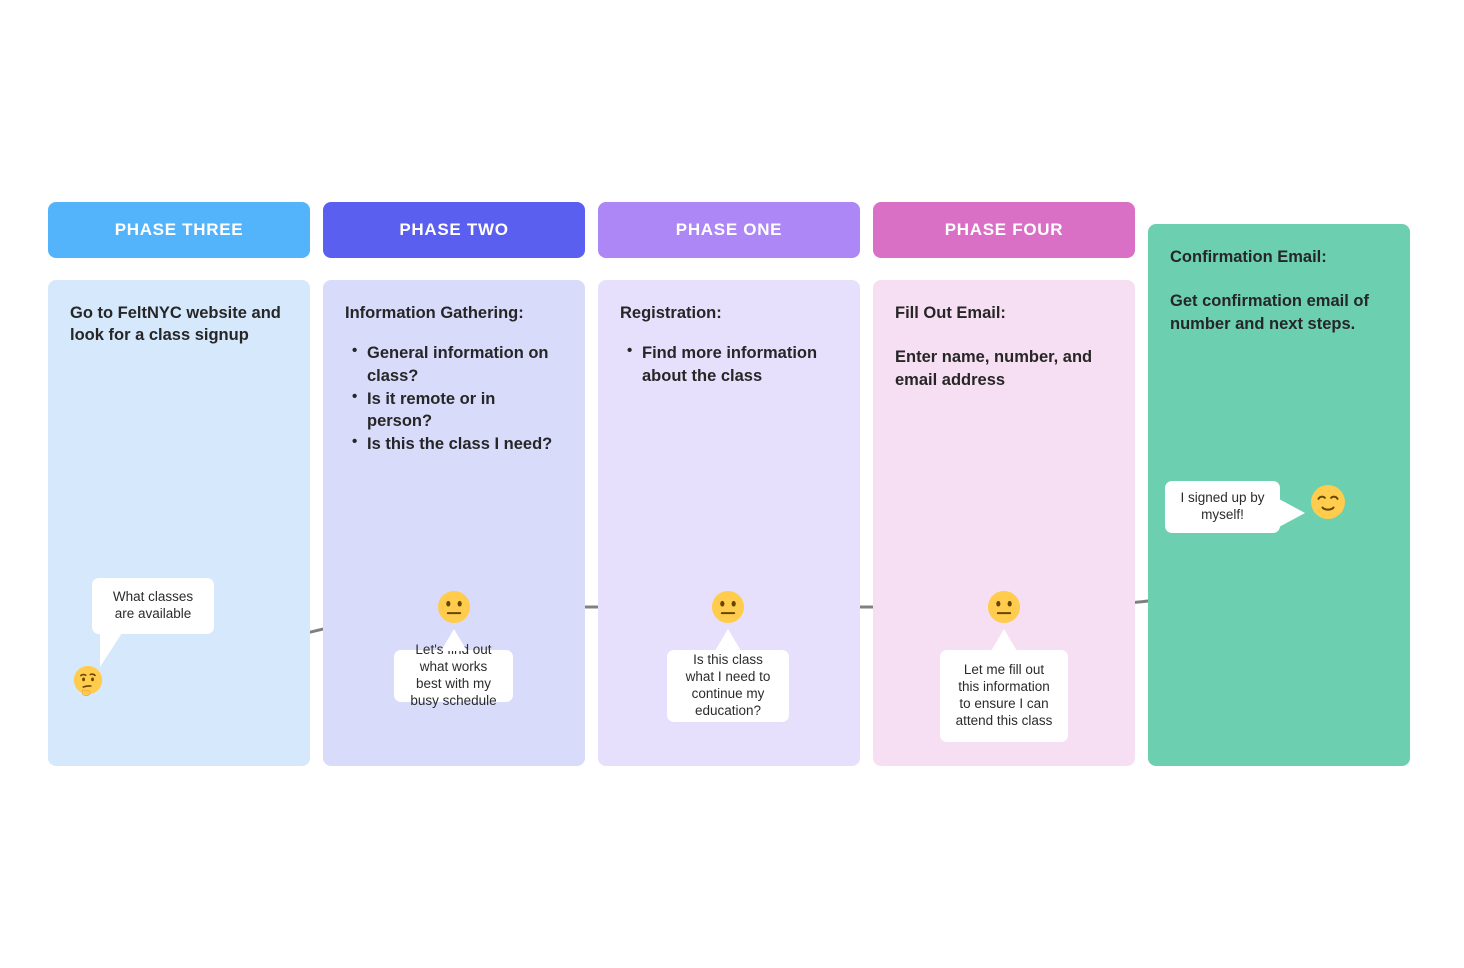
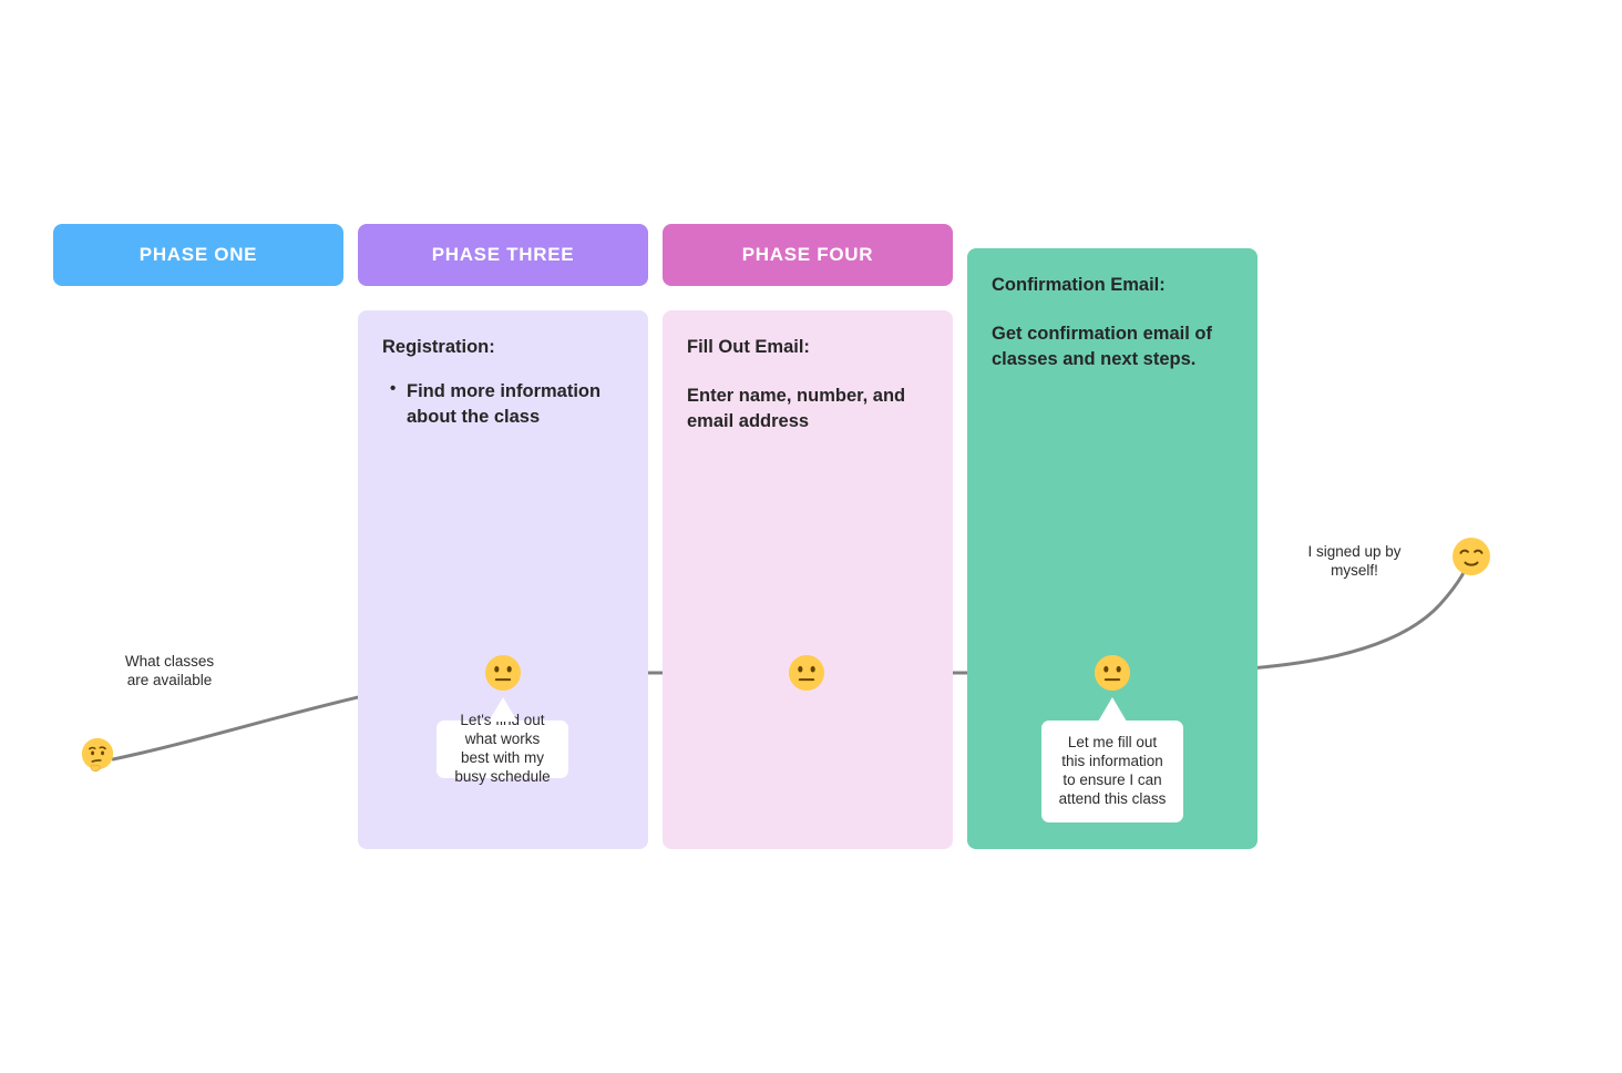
- PHASE THREE
+ PHASE ONE
- Go to FeltNYC website and look for a class signup
- PHASE TWO
- Information Gathering:
- General information on class?
- Is it remote or in person?
- Is this the class I need?
- PHASE ONE
+ PHASE THREE
  Registration:
  Find more information about the class
  PHASE FOUR
  Fill Out Email:
  Enter name, number, and email address
  Confirmation Email:
- Get confirmation email of number and next steps.
+ Get confirmation email of classes and next steps.
  What classes are available
  Let's find out what works best with my busy schedule
- Is this class what I need to continue my education?
  Let me fill out this information to ensure I can attend this class
  I signed up by myself!
